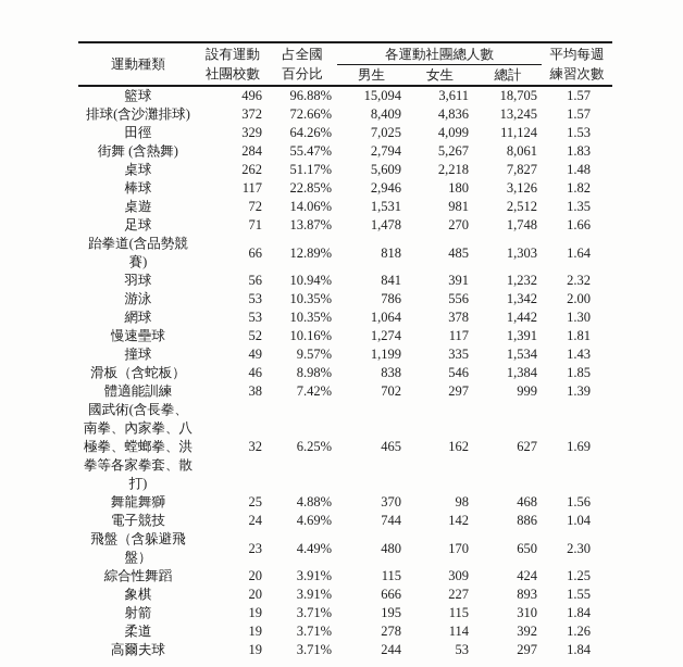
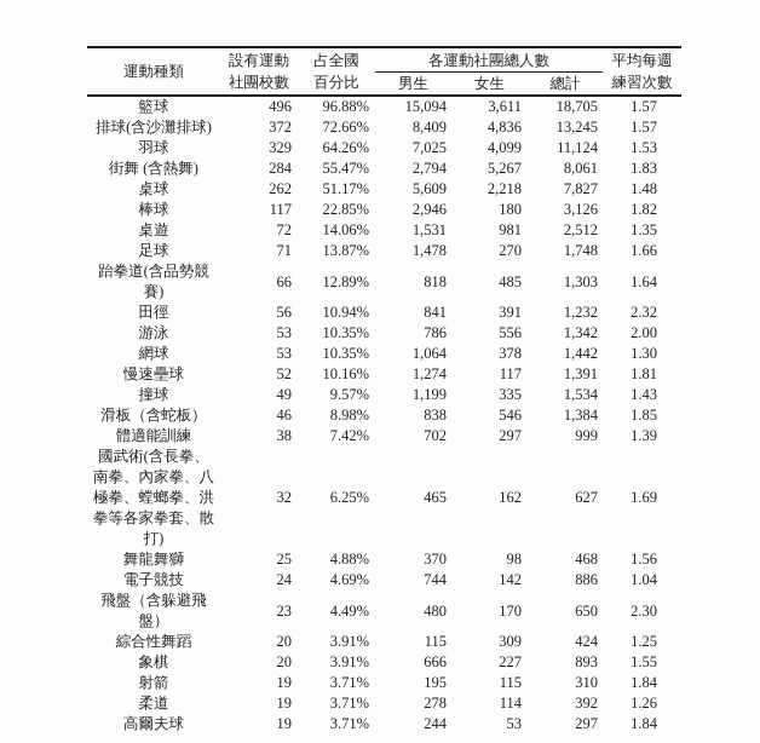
  運動種類	設有運動 社團校數	占全國 百分比	各運動社團總人數	平均每週 練習次數
  男生	女生	總計
  籃球	496	96.88%	15,094	3,611	18,705	1.57
  排球(含沙灘排球)	372	72.66%	8,409	4,836	13,245	1.57
- 田徑	329	64.26%	7,025	4,099	11,124	1.53
+ 羽球	329	64.26%	7,025	4,099	11,124	1.53
  街舞 (含熱舞)	284	55.47%	2,794	5,267	8,061	1.83
  桌球	262	51.17%	5,609	2,218	7,827	1.48
  棒球	117	22.85%	2,946	180	3,126	1.82
  桌遊	72	14.06%	1,531	981	2,512	1.35
  足球	71	13.87%	1,478	270	1,748	1.66
  跆拳道(含品勢競賽)	66	12.89%	818	485	1,303	1.64
- 羽球	56	10.94%	841	391	1,232	2.32
+ 田徑	56	10.94%	841	391	1,232	2.32
  游泳	53	10.35%	786	556	1,342	2.00
  網球	53	10.35%	1,064	378	1,442	1.30
  慢速壘球	52	10.16%	1,274	117	1,391	1.81
  撞球	49	9.57%	1,199	335	1,534	1.43
  滑板（含蛇板）	46	8.98%	838	546	1,384	1.85
  體適能訓練	38	7.42%	702	297	999	1.39
  國武術(含長拳、南拳、內家拳、八極拳、螳螂拳、洪拳等各家拳套、散打)	32	6.25%	465	162	627	1.69
  舞龍舞獅	25	4.88%	370	98	468	1.56
  電子競技	24	4.69%	744	142	886	1.04
  飛盤（含躲避飛盤）	23	4.49%	480	170	650	2.30
  綜合性舞蹈	20	3.91%	115	309	424	1.25
  象棋	20	3.91%	666	227	893	1.55
  射箭	19	3.71%	195	115	310	1.84
  柔道	19	3.71%	278	114	392	1.26
  高爾夫球	19	3.71%	244	53	297	1.84
